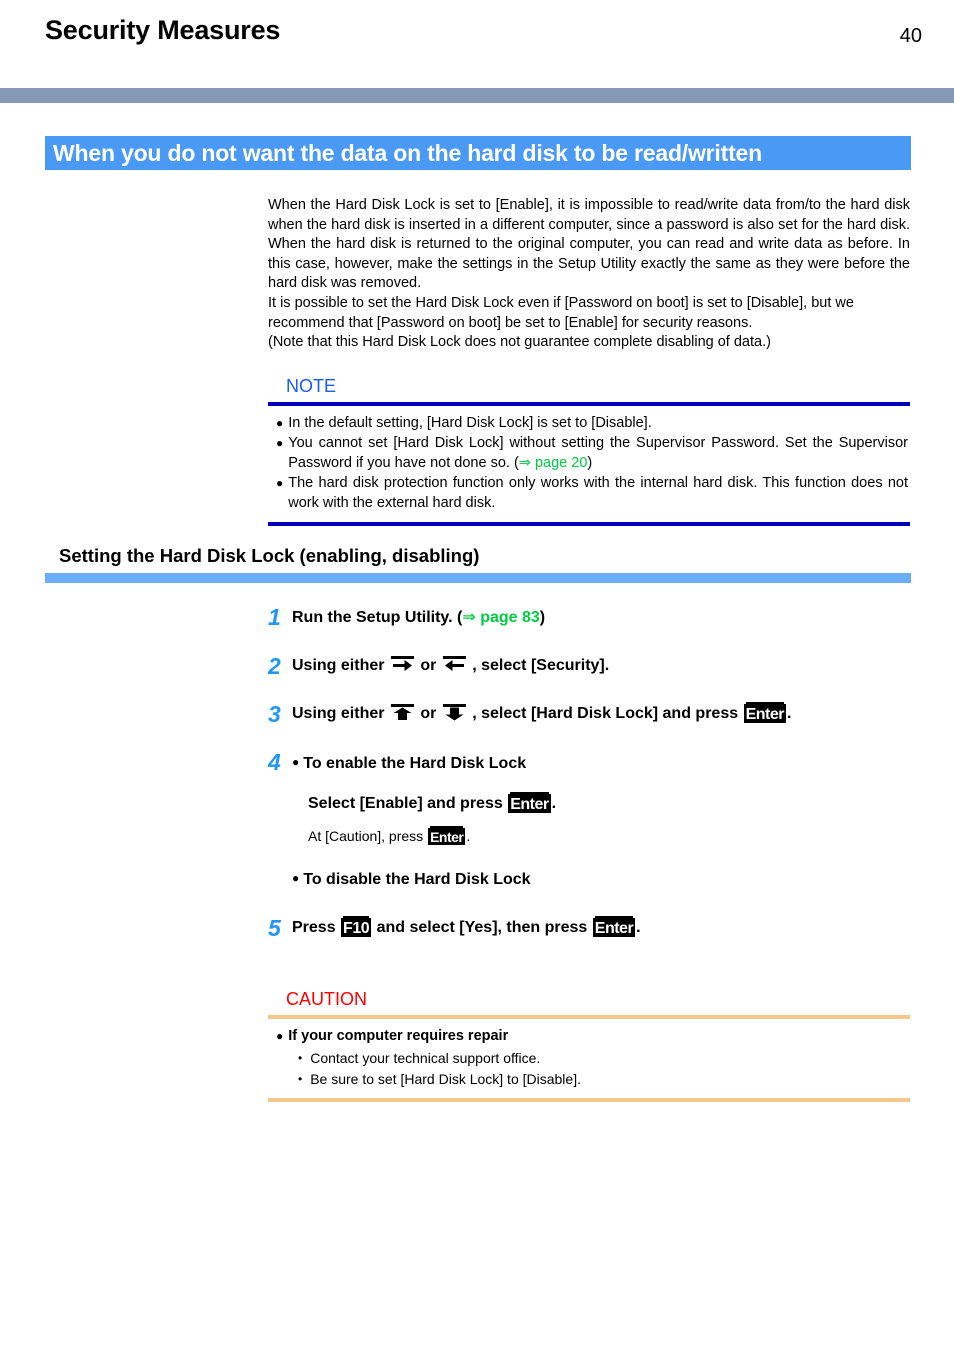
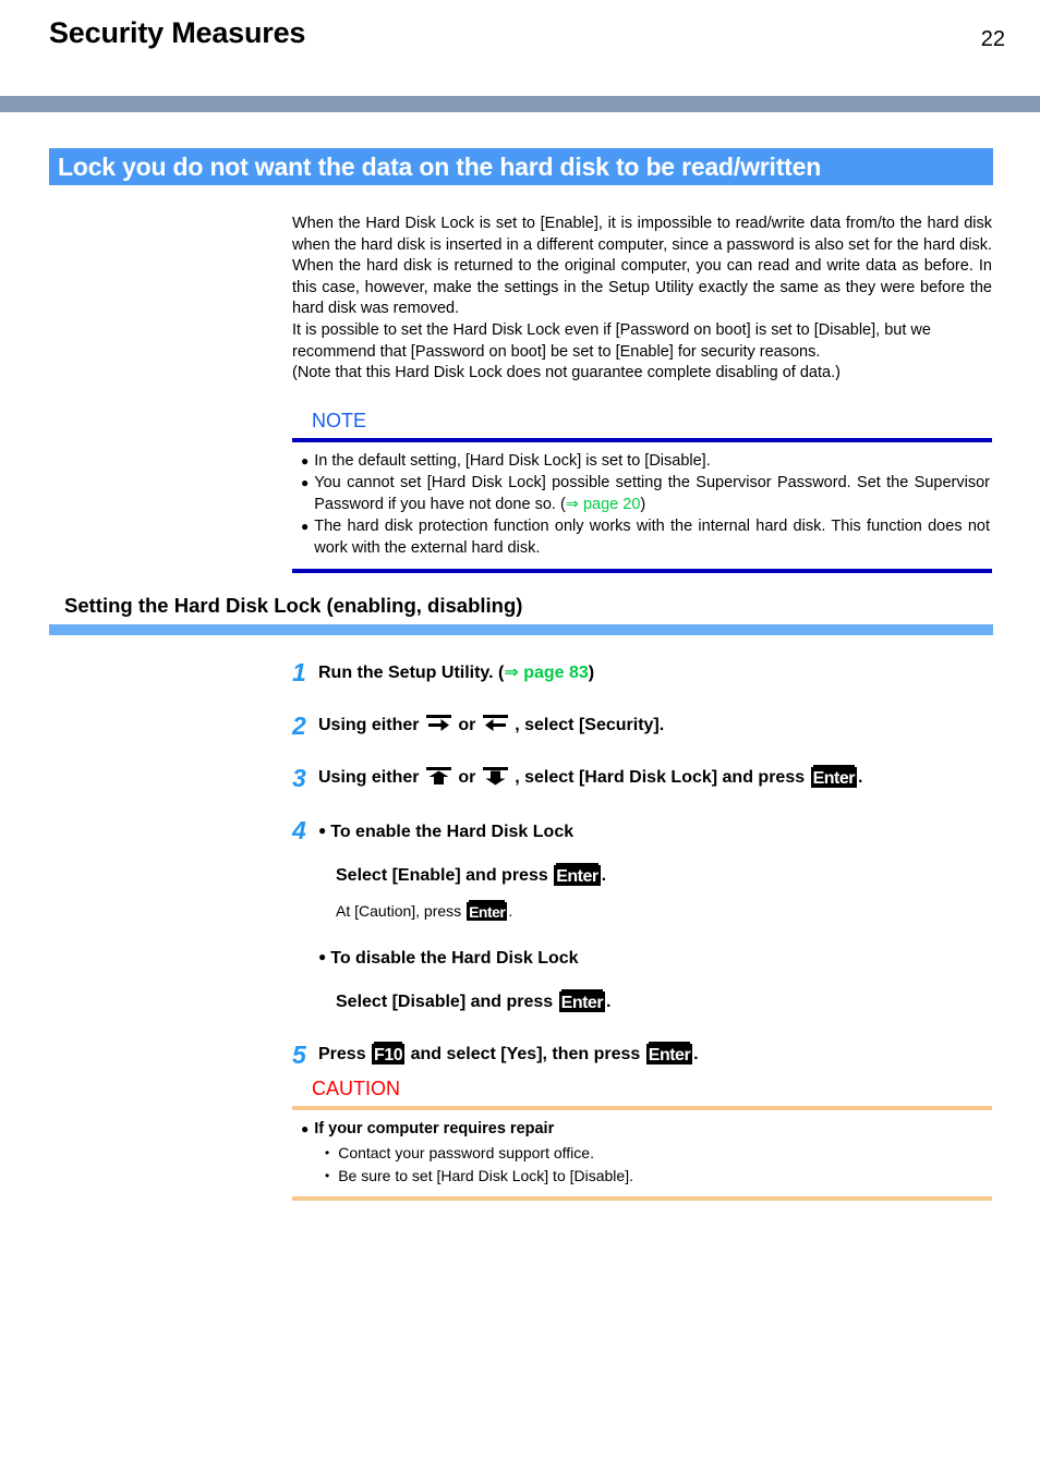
  Security Measures
- 40
+ 22
- When you do not want the data on the hard disk to be read/written
+ Lock you do not want the data on the hard disk to be read/written
  When the Hard Disk Lock is set to [Enable], it is impossible to read/write data from/to the hard disk when the hard disk is inserted in a different computer, since a password is also set for the hard disk. When the hard disk is returned to the original computer, you can read and write data as before. In this case, however, make the settings in the Setup Utility exactly the same as they were before the hard disk was removed.
  It is possible to set the Hard Disk Lock even if [Password on boot] is set to [Disable], but we recommend that [Password on boot] be set to [Enable] for security reasons.
  (Note that this Hard Disk Lock does not guarantee complete disabling of data.)
  NOTE
  ●
  In the default setting, [Hard Disk Lock] is set to [Disable].
  ●
- You cannot set [Hard Disk Lock] without setting the Supervisor Password. Set the Supervisor Password if you have not done so. (⇒ page 20)
+ You cannot set [Hard Disk Lock] possible setting the Supervisor Password. Set the Supervisor Password if you have not done so. (⇒ page 20)
  ●
  The hard disk protection function only works with the internal hard disk. This function does not work with the external hard disk.
  Setting the Hard Disk Lock (enabling, disabling)
  1
  Run the Setup Utility. (⇒ page 83)
  2
  Using either or , select [Security].
  3
  Using either or , select [Hard Disk Lock] and press Enter .
  4
  ● To enable the Hard Disk Lock
  Select [Enable] and press Enter .
  At [Caution], press Enter .
  ● To disable the Hard Disk Lock
+ Select [Disable] and press Enter .
  5
  Press F10 and select [Yes], then press Enter .
  CAUTION
  ●
  If your computer requires repair
  •
- Contact your technical support office.
+ Contact your password support office.
  •
  Be sure to set [Hard Disk Lock] to [Disable].
